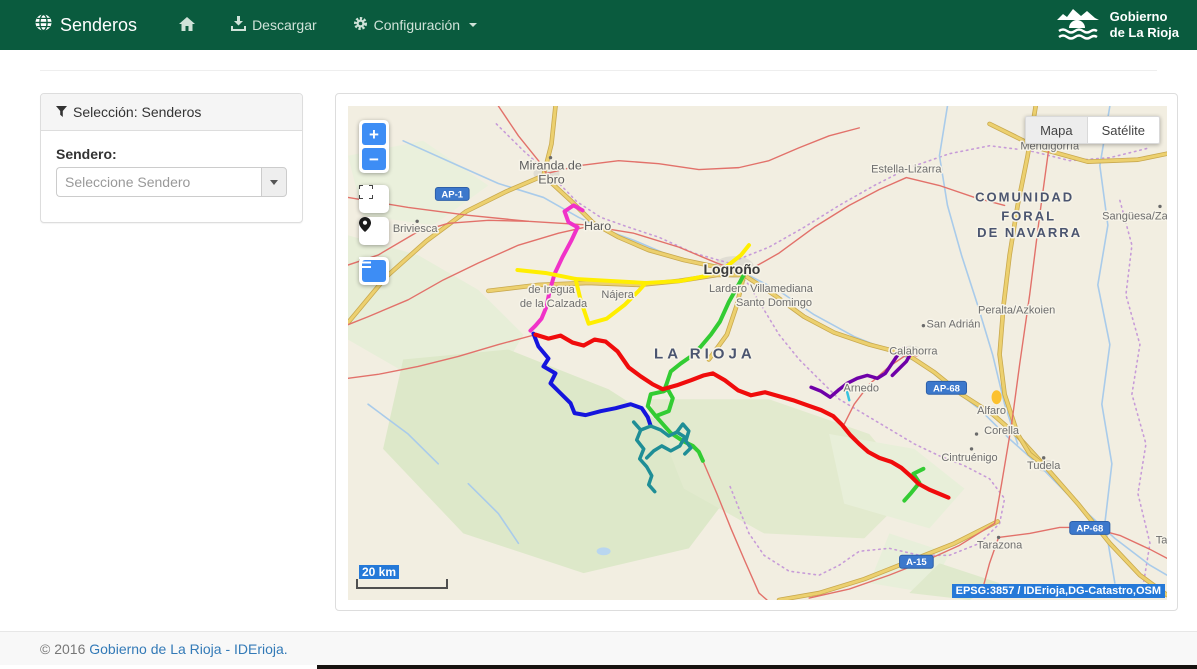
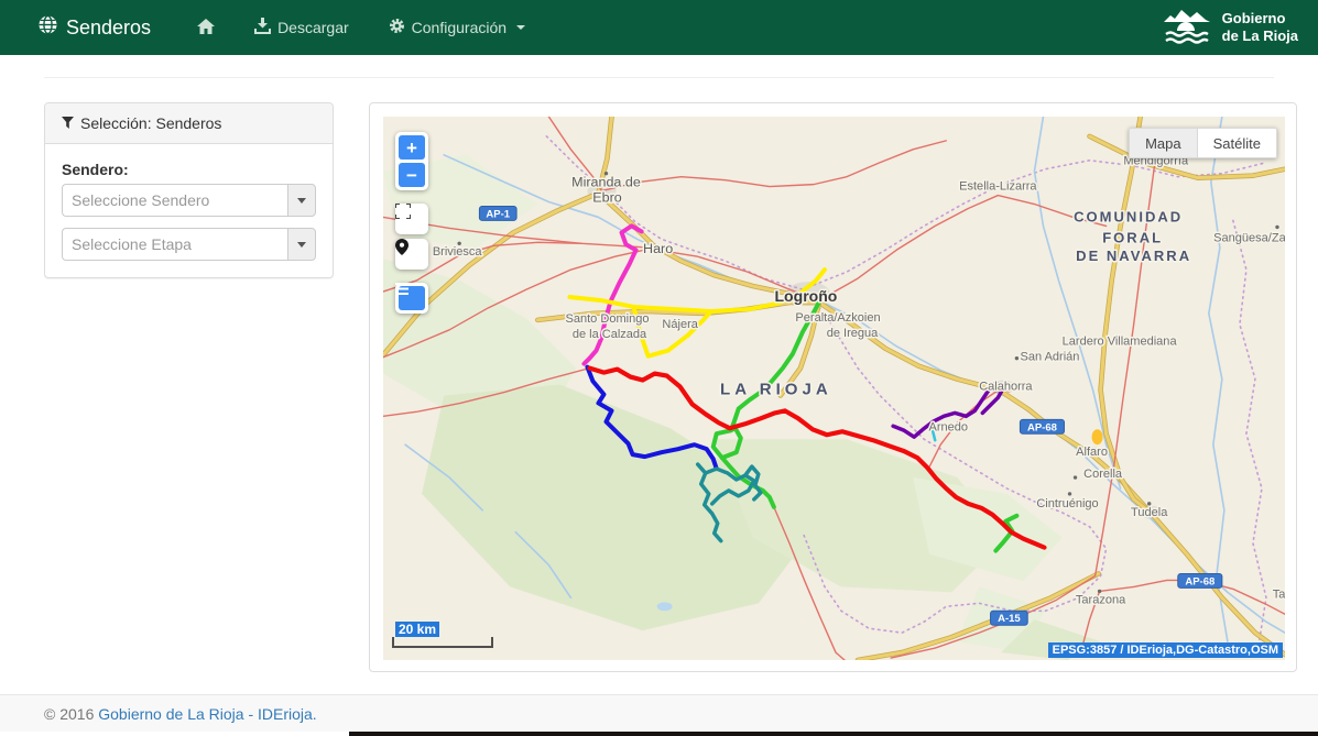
  Senderos
  Descargar
  Configuración
  Gobierno
  de La Rioja
  Selección: Senderos
  Sendero:
  Seleccione Sendero
+ Seleccione Etapa
  Miranda de
  Ebro
  Haro
  Briviesca
- de Iregua
+ Santo Domingo
  de la Calzada
  Nájera
  Logroño
- Lardero Villamediana
+ Peralta/Azkoien
- Santo Domingo
+ de Iregua
  LA RIOJA
  Arnedo
  Calahorra
  San Adrián
- Peralta/Azkoien
+ Lardero Villamediana
  Estella-Lizarra
  COMUNIDAD
  FORAL
  DE NAVARRA
  Mendigorría
  Alfaro
  Corella
  Cintruénigo
  Tudela
  Tarazona
  AP-1
  AP-68
  AP-68
  A-15
  +
  −
  Mapa
  Satélite
  20 km
  EPSG:3857 / IDErioja,DG-Catastro,OSM
  © 2016 Gobierno de La Rioja - IDErioja.
